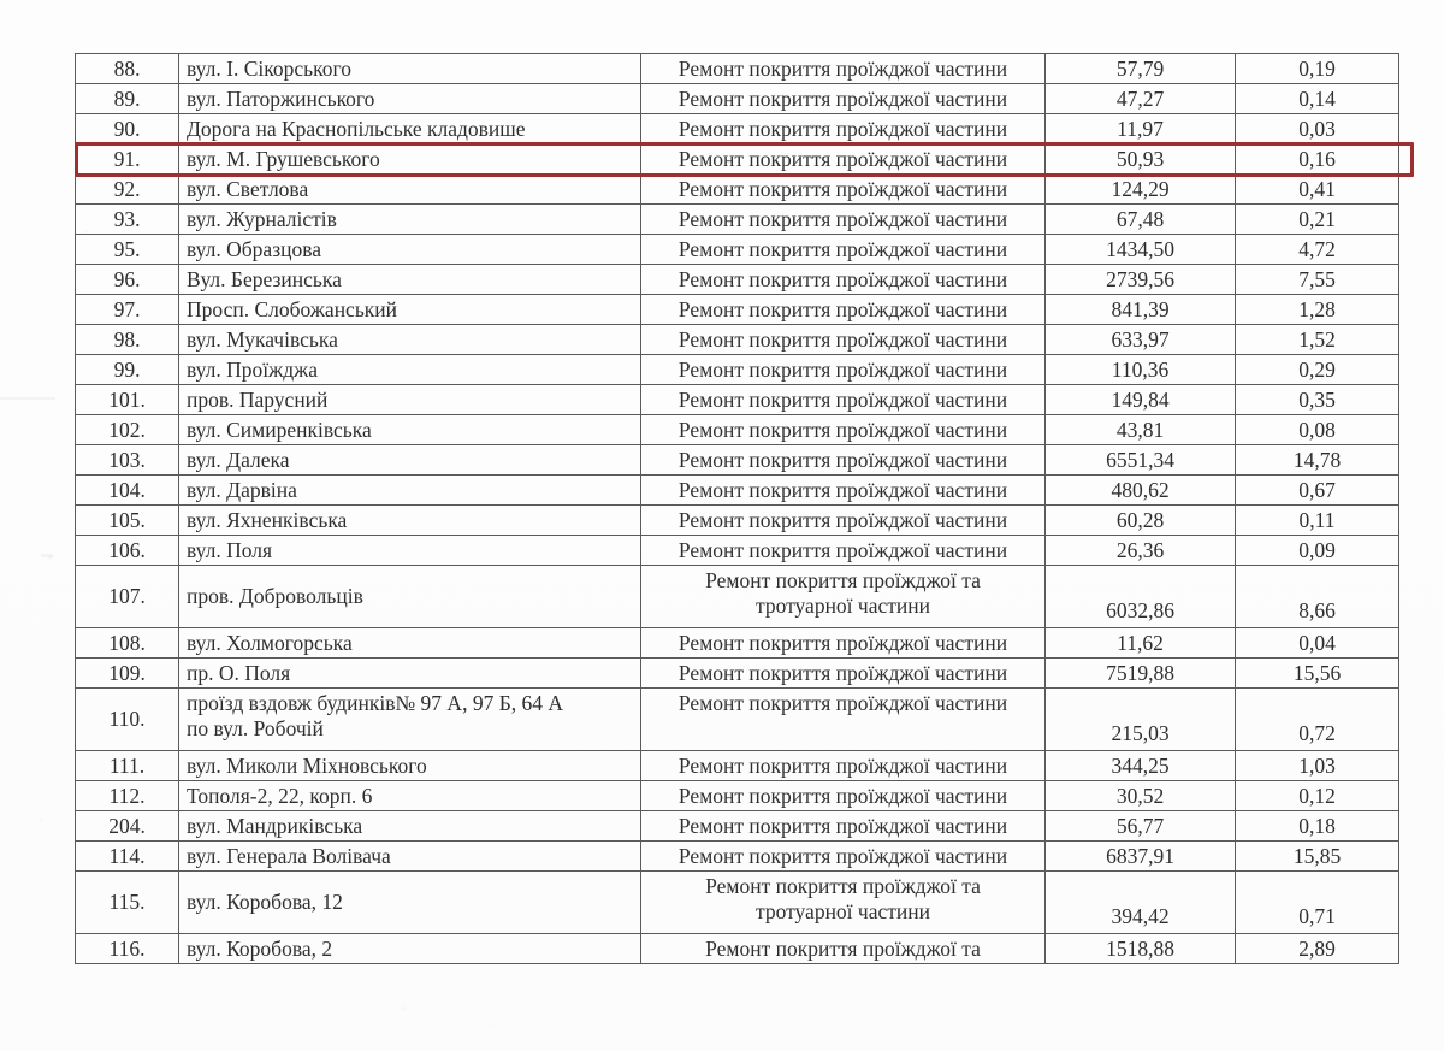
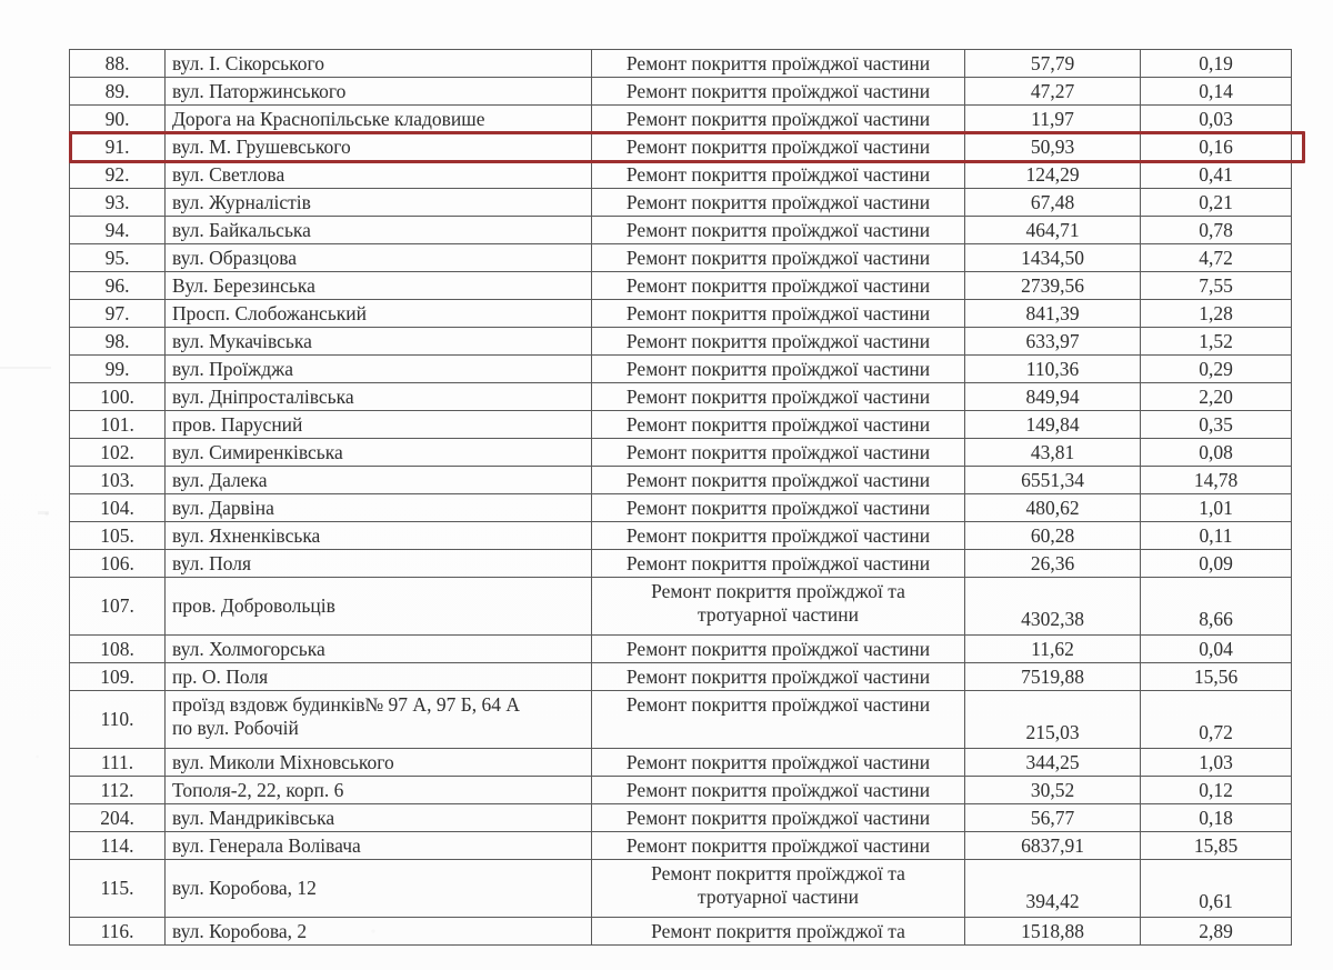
  88.	вул. І. Сікорського	Ремонт покриття проїжджої частини	57,79	0,19
  89.	вул. Паторжинського	Ремонт покриття проїжджої частини	47,27	0,14
  90.	Дорога на Краснопільське кладовише	Ремонт покриття проїжджої частини	11,97	0,03
  91.	вул. М. Грушевського	Ремонт покриття проїжджої частини	50,93	0,16
  92.	вул. Светлова	Ремонт покриття проїжджої частини	124,29	0,41
  93.	вул. Журналістів	Ремонт покриття проїжджої частини	67,48	0,21
+ 94.	вул. Байкальська	Ремонт покриття проїжджої частини	464,71	0,78
  95.	вул. Образцова	Ремонт покриття проїжджої частини	1434,50	4,72
  96.	Вул. Березинська	Ремонт покриття проїжджої частини	2739,56	7,55
  97.	Просп. Слобожанський	Ремонт покриття проїжджої частини	841,39	1,28
  98.	вул. Мукачівська	Ремонт покриття проїжджої частини	633,97	1,52
  99.	вул. Проїжджа	Ремонт покриття проїжджої частини	110,36	0,29
+ 100.	вул. Дніпросталівська	Ремонт покриття проїжджої частини	849,94	2,20
  101.	пров. Парусний	Ремонт покриття проїжджої частини	149,84	0,35
  102.	вул. Симиренківська	Ремонт покриття проїжджої частини	43,81	0,08
  103.	вул. Далека	Ремонт покриття проїжджої частини	6551,34	14,78
- 104.	вул. Дарвіна	Ремонт покриття проїжджої частини	480,62	0,67
+ 104.	вул. Дарвіна	Ремонт покриття проїжджої частини	480,62	1,01
  105.	вул. Яхненківська	Ремонт покриття проїжджої частини	60,28	0,11
  106.	вул. Поля	Ремонт покриття проїжджої частини	26,36	0,09
- 107.	пров. Добровольців	Ремонт покриття проїжджої татротуарної частини	6032,86	8,66
+ 107.	пров. Добровольців	Ремонт покриття проїжджої татротуарної частини	4302,38	8,66
  108.	вул. Холмогорська	Ремонт покриття проїжджої частини	11,62	0,04
  109.	пр. О. Поля	Ремонт покриття проїжджої частини	7519,88	15,56
  110.	проїзд вздовж будинків№ 97 А, 97 Б, 64 Апо вул. Робочій	Ремонт покриття проїжджої частини	215,03	0,72
  111.	вул. Миколи Міхновського	Ремонт покриття проїжджої частини	344,25	1,03
  112.	Тополя-2, 22, корп. 6	Ремонт покриття проїжджої частини	30,52	0,12
  204.	вул. Мандриківська	Ремонт покриття проїжджої частини	56,77	0,18
  114.	вул. Генерала Волівача	Ремонт покриття проїжджої частини	6837,91	15,85
- 115.	вул. Коробова, 12	Ремонт покриття проїжджої татротуарної частини	394,42	0,71
+ 115.	вул. Коробова, 12	Ремонт покриття проїжджої татротуарної частини	394,42	0,61
  116.	вул. Коробова, 2	Ремонт покриття проїжджої та	1518,88	2,89
